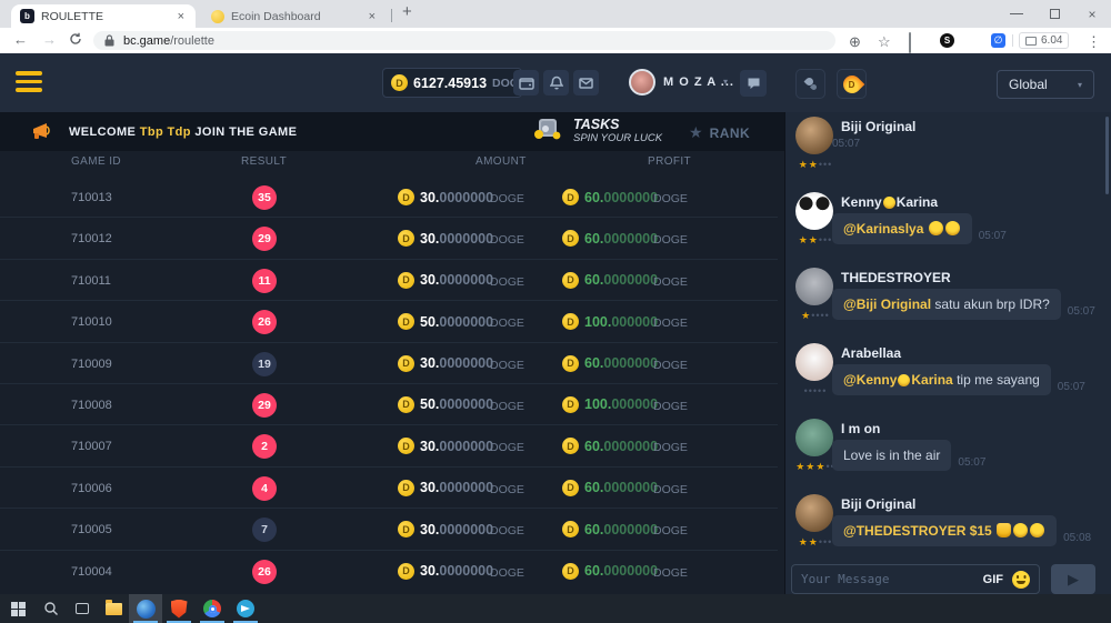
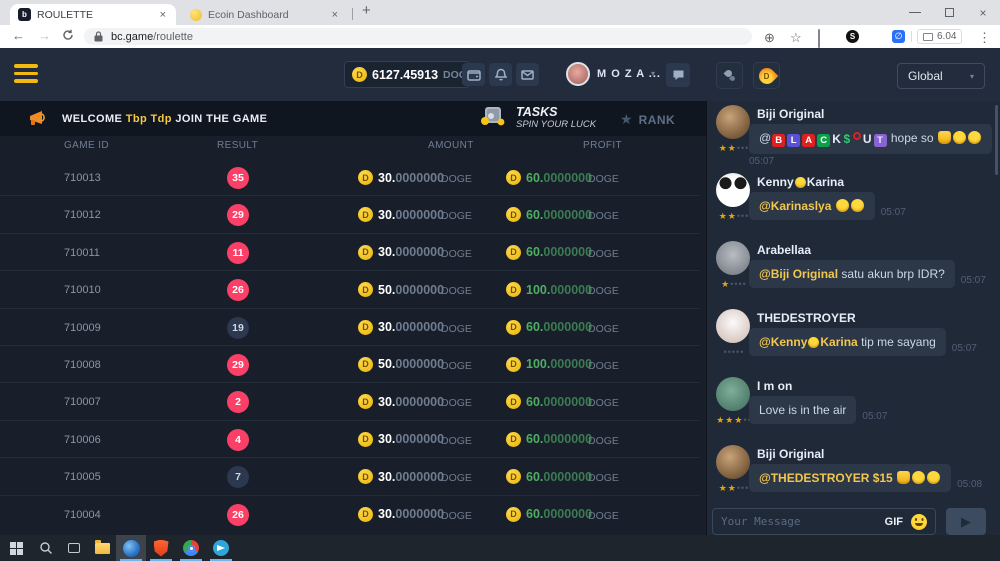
  ROULETTE
  ×
  Ecoin Dashboard
  ×
  +
  ×
  ←
  →
  bc.game/roulette
  ⊕
  ☆
  ∅
  6.04
  ⋮
  6127.45913
  M O Z A ...
  ▾
  Global
  ▾
  WELCOME Tbp Tdp JOIN THE GAME
  TASKS
  SPIN YOUR LUCK
  ★
  RANK
  GAME ID
  RESULT
  AMOUNT
  PROFIT
  710013
  35
  30.0000000
  DOGE
  60.0000000
  DOGE
  710012
  29
  30.0000000
  DOGE
  60.0000000
  DOGE
  710011
  11
  30.0000000
  DOGE
  60.0000000
  DOGE
  710010
  26
  50.0000000
  DOGE
  100.000000
  DOGE
  710009
  19
  30.0000000
  DOGE
  60.0000000
  DOGE
  710008
  29
  50.0000000
  DOGE
  100.000000
  DOGE
  710007
  2
  30.0000000
  DOGE
  60.0000000
  DOGE
  710006
  4
  30.0000000
  DOGE
  60.0000000
  DOGE
  710005
  7
  30.0000000
  DOGE
  60.0000000
  DOGE
  710004
  26
  30.0000000
  DOGE
  60.0000000
  DOGE
  ★★•••
  Biji Original
+ @ B L A C K $ OU T hope so
  05:07
  ★★•••
  Kenny Karina
  @Karinaslya
  05:07
  ★••••
- THEDESTROYER
+ Arabellaa
  @Biji Original satu akun brp IDR?
  05:07
  •••••
- Arabellaa
+ THEDESTROYER
  @Kenny Karina tip me sayang
  05:07
  ★★★•
  I m on
  Love is in the air
  05:07
  ★★•••
  Biji Original
  @THEDESTROYER $15
  05:08
  Your Message
  GIF
  ▶
